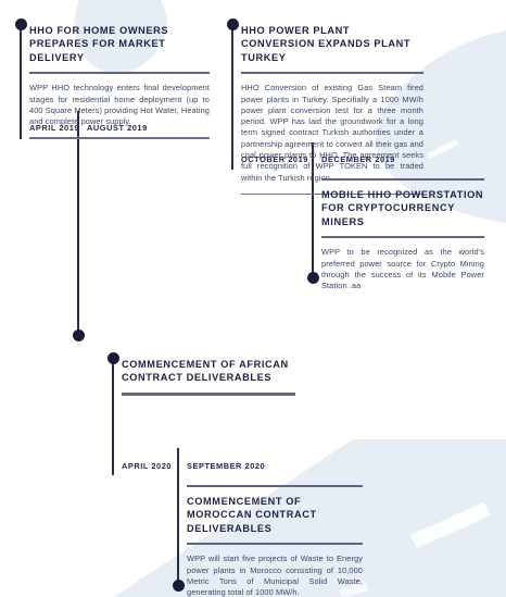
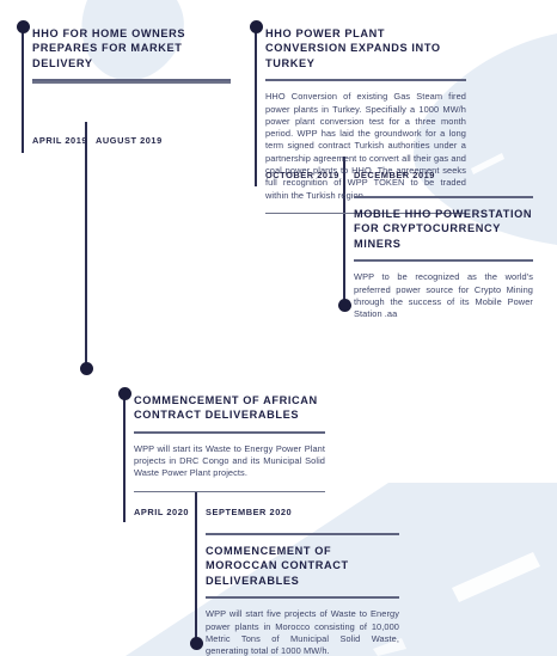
  HHO FOR HOME OWNERS PREPARES FOR MARKET DELIVERY
- WPP HHO technology enters final development stages for residential home deployment (up to 400 Square Meters) providing Hot Water, Heating and complete power supply.
  APRIL 2019
  AUGUST 2019
- HHO POWER PLANT CONVERSION EXPANDS PLANT TURKEY
+ HHO POWER PLANT CONVERSION EXPANDS INTO TURKEY
  HHO Conversion of existing Gas Steam fired power plants in Turkey. Specifially a 1000 MW/h power plant conversion test for a three month period. WPP has laid the groundwork for a long term signed contract Turkish authorities under a partnership agreement to convert all their gas and coal power plants to HHO. The agreement seeks full recognition of WPP TOKEN to be traded within the Turkish regi
  OCTOBER 2019
  DECEMBER 2019
  MOBILE HHO POWERSTATION FOR CRYPTOCURRENCY MINERS
  WPP to be recognized as the world's preferred power source for Crypto Mining through the success of its Mobile Power Station .aa
  COMMENCEMENT OF AFRICAN CONTRACT DELIVERABLES
+ WPP will start its Waste to Energy Power Plant projects in DRC Congo and its Municipal Solid Waste Power Plant projects.
  APRIL 2020
  SEPTEMBER 2020
  COMMENCEMENT OF MOROCCAN CONTRACT DELIVERABLES
  WPP will start five projects of Waste to Energy power plants in Morocco consisting of 10,000 Metric Tons of Municipal Solid Waste, generating total of 1000 MW/h.
